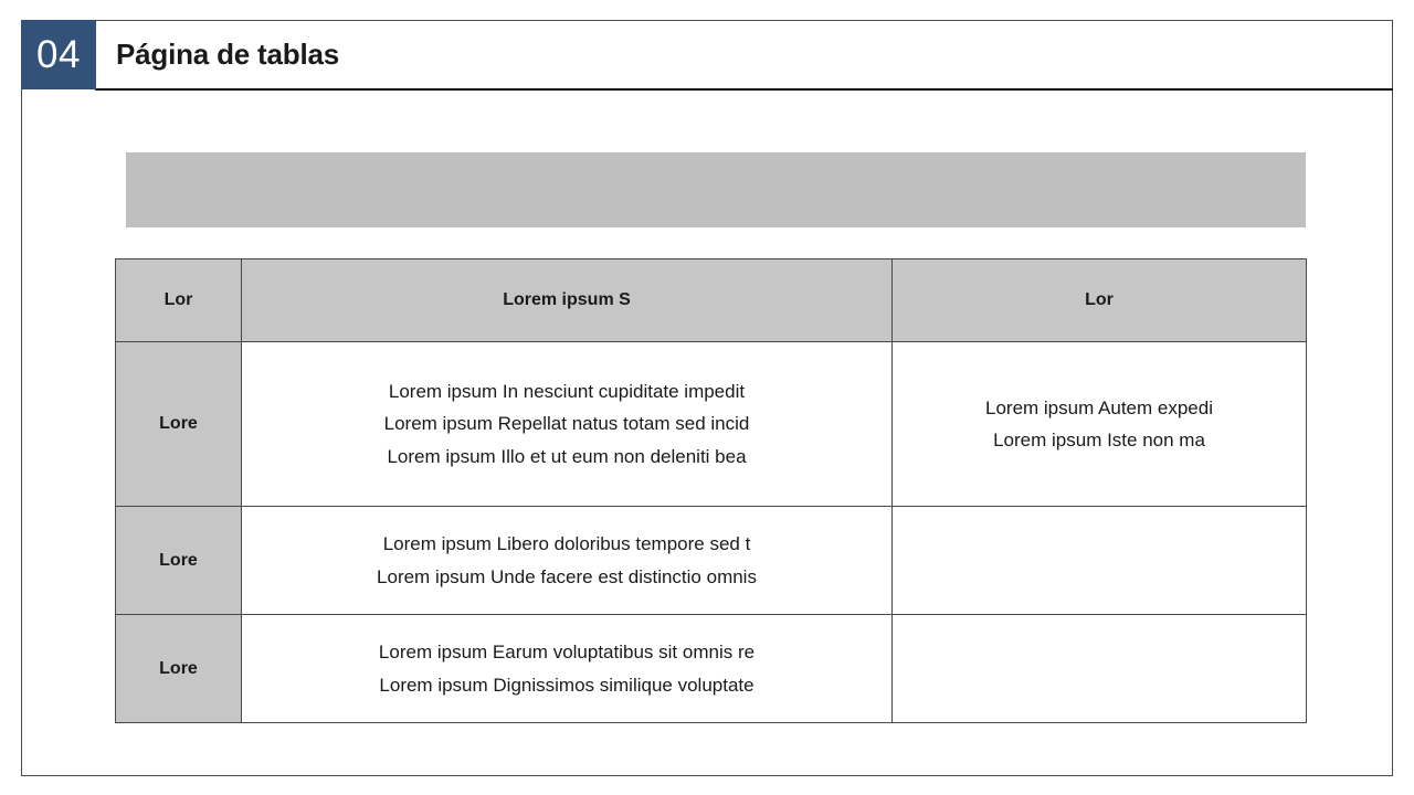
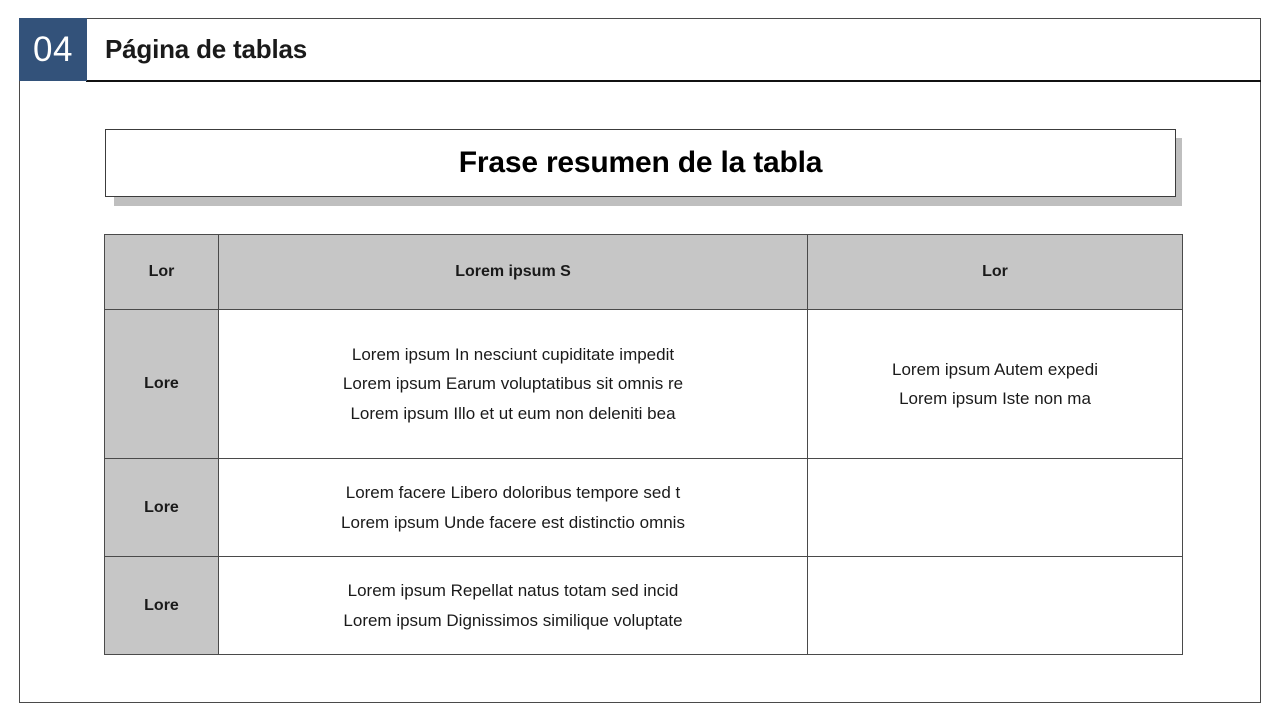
  04
  Página de tablas
+ Frase resumen de la tabla
  Lor	Lorem ipsum S	Lor
- Lore	Lorem ipsum In nesciunt cupiditate impedit Lorem ipsum Repellat natus totam sed incid Lorem ipsum Illo et ut eum non deleniti bea	Lorem ipsum Autem expedi Lorem ipsum Iste non ma
+ Lore	Lorem ipsum In nesciunt cupiditate impedit Lorem ipsum Earum voluptatibus sit omnis re Lorem ipsum Illo et ut eum non deleniti bea	Lorem ipsum Autem expedi Lorem ipsum Iste non ma
- Lore	Lorem ipsum Libero doloribus tempore sed t Lorem ipsum Unde facere est distinctio omnis
+ Lore	Lorem facere Libero doloribus tempore sed t Lorem ipsum Unde facere est distinctio omnis
- Lore	Lorem ipsum Earum voluptatibus sit omnis re Lorem ipsum Dignissimos similique voluptate
+ Lore	Lorem ipsum Repellat natus totam sed incid Lorem ipsum Dignissimos similique voluptate
